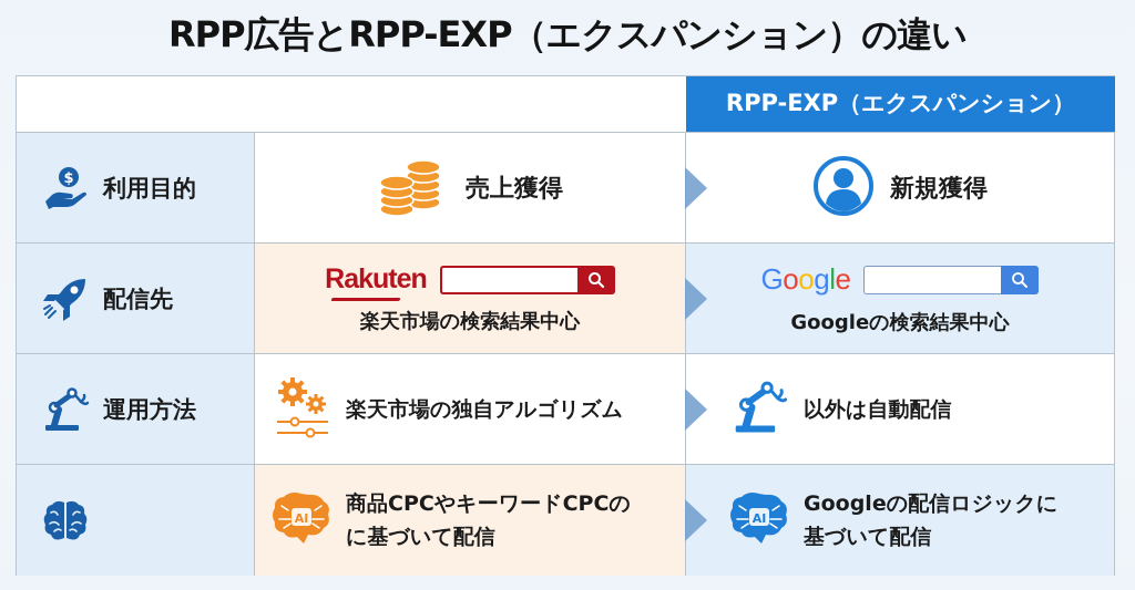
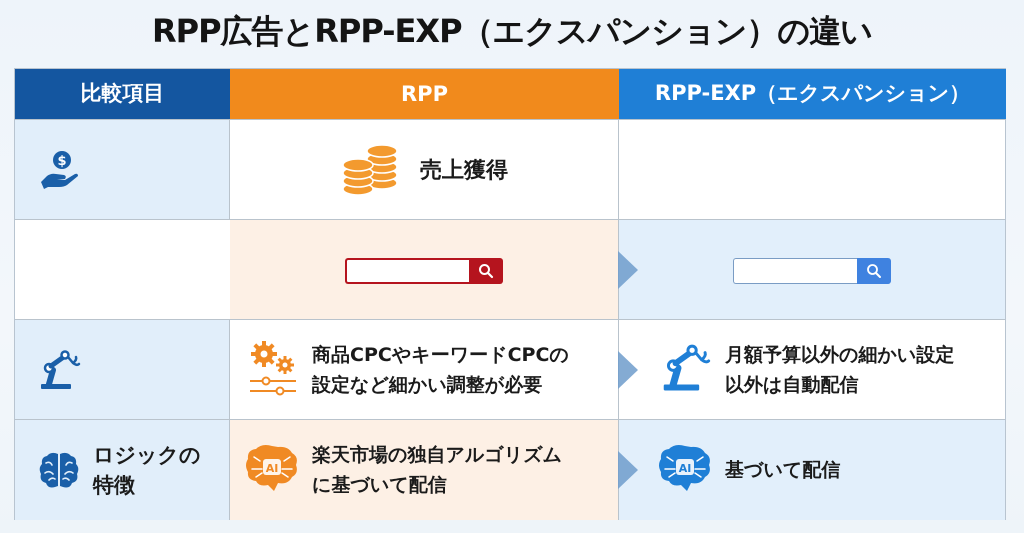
  RPP広告とRPP-EXP（エクスパンション）の違い
+ 比較項目
+ RPP
  RPP-EXP（エクスパンション）
  $
- 利用目的
  売上獲得
- 新規獲得
- 配信先
- Rakuten
- 楽天市場の検索結果中心
- Google
- Googleの検索結果中心
- 運用方法
- 楽天市場の独自アルゴリズム
+ 商品CPCやキーワードCPCの
+ 設定など細かい調整が必要
+ 月額予算以外の細かい設定
  以外は自動配信
+ ロジックの
+ 特徴
  AI
- 商品CPCやキーワードCPCの
+ 楽天市場の独自アルゴリズム
  に基づいて配信
  AI
- Googleの配信ロジックに
  基づいて配信
